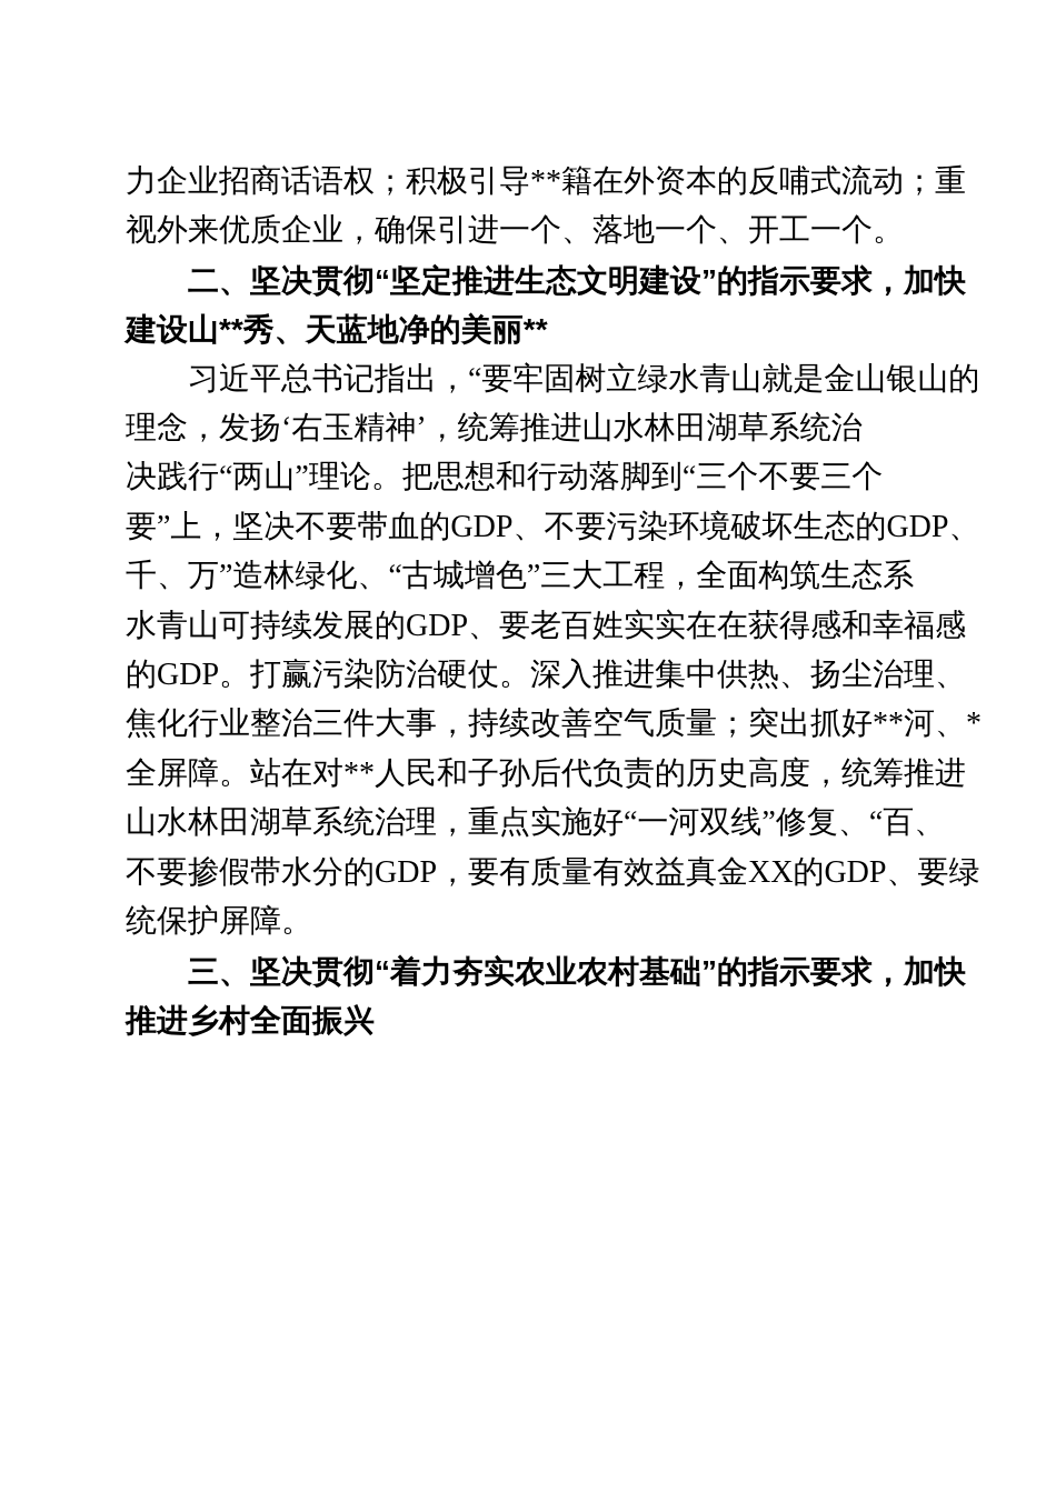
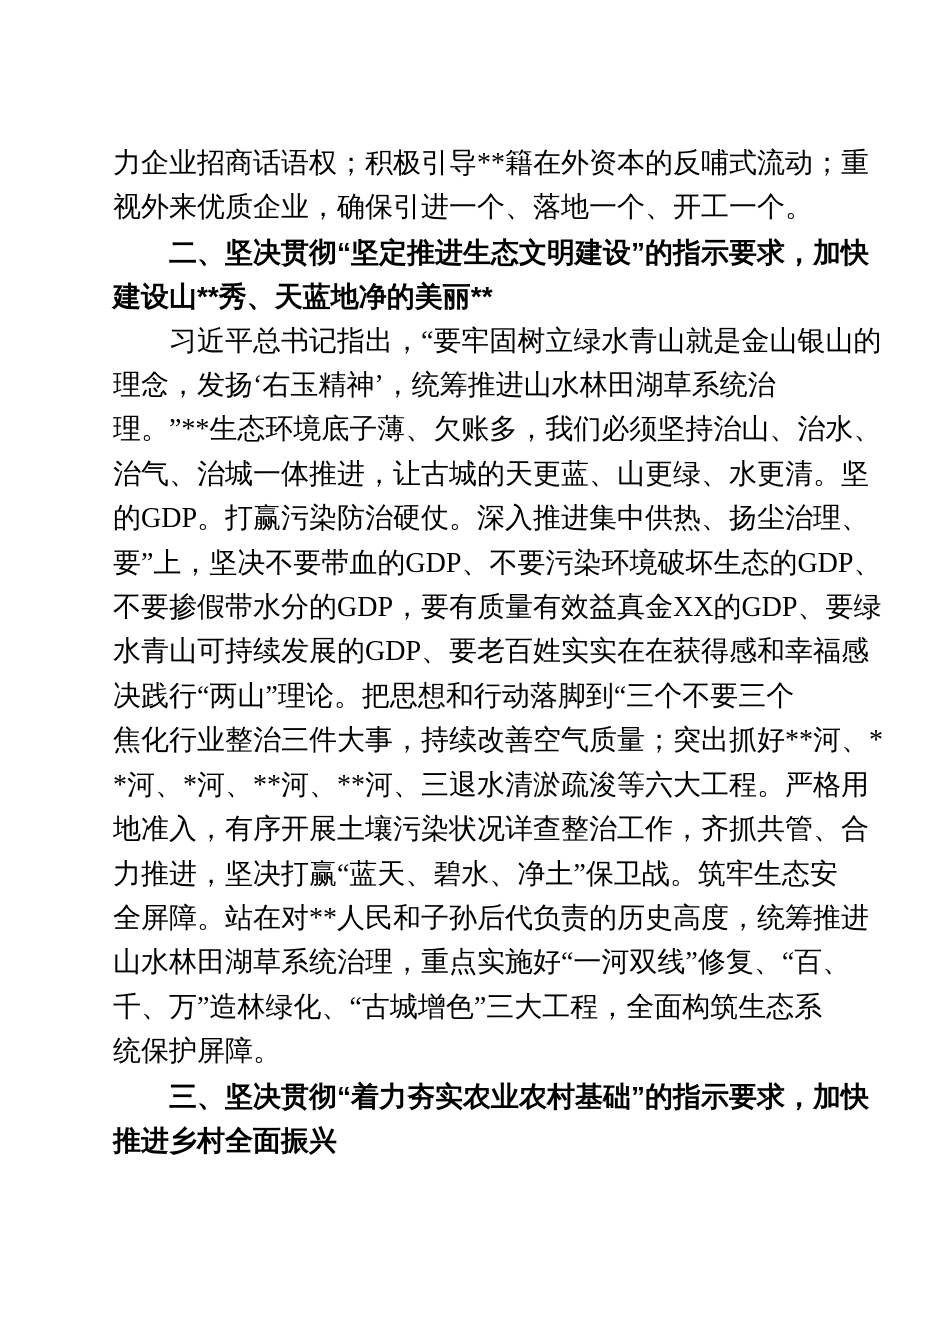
  力企业招商话语权；积极引导**籍在外资本的反哺式流动；重
  视外来优质企业，确保引进一个、落地一个、开工一个。
  二、坚决贯彻“坚定推进生态文明建设”的指示要求，加快
  建设山**秀、天蓝地净的美丽**
  习近平总书记指出，“要牢固树立绿水青山就是金山银山的
  理念，发扬‘右玉精神’，统筹推进山水林田湖草系统治
+ 理。”**生态环境底子薄、欠账多，我们必须坚持治山、治水、
+ 治气、治城一体推进，让古城的天更蓝、山更绿、水更清。坚
- 决践行“两山”理论。把思想和行动落脚到“三个不要三个
+ 的GDP。打赢污染防治硬仗。深入推进集中供热、扬尘治理、
  要”上，坚决不要带血的GDP、不要污染环境破坏生态的GDP、
- 千、万”造林绿化、“古城增色”三大工程，全面构筑生态系
+ 不要掺假带水分的GDP，要有质量有效益真金XX的GDP、要绿
  水青山可持续发展的GDP、要老百姓实实在在获得感和幸福感
- 的GDP。打赢污染防治硬仗。深入推进集中供热、扬尘治理、
+ 决践行“两山”理论。把思想和行动落脚到“三个不要三个
  焦化行业整治三件大事，持续改善空气质量；突出抓好**河、*
+ *河、*河、**河、**河、三退水清淤疏浚等六大工程。严格用
+ 地准入，有序开展土壤污染状况详查整治工作，齐抓共管、合
+ 力推进，坚决打赢“蓝天、碧水、净土”保卫战。筑牢生态安
  全屏障。站在对**人民和子孙后代负责的历史高度，统筹推进
  山水林田湖草系统治理，重点实施好“一河双线”修复、“百、
- 不要掺假带水分的GDP，要有质量有效益真金XX的GDP、要绿
+ 千、万”造林绿化、“古城增色”三大工程，全面构筑生态系
  统保护屏障。
  三、坚决贯彻“着力夯实农业农村基础”的指示要求，加快
  推进乡村全面振兴
